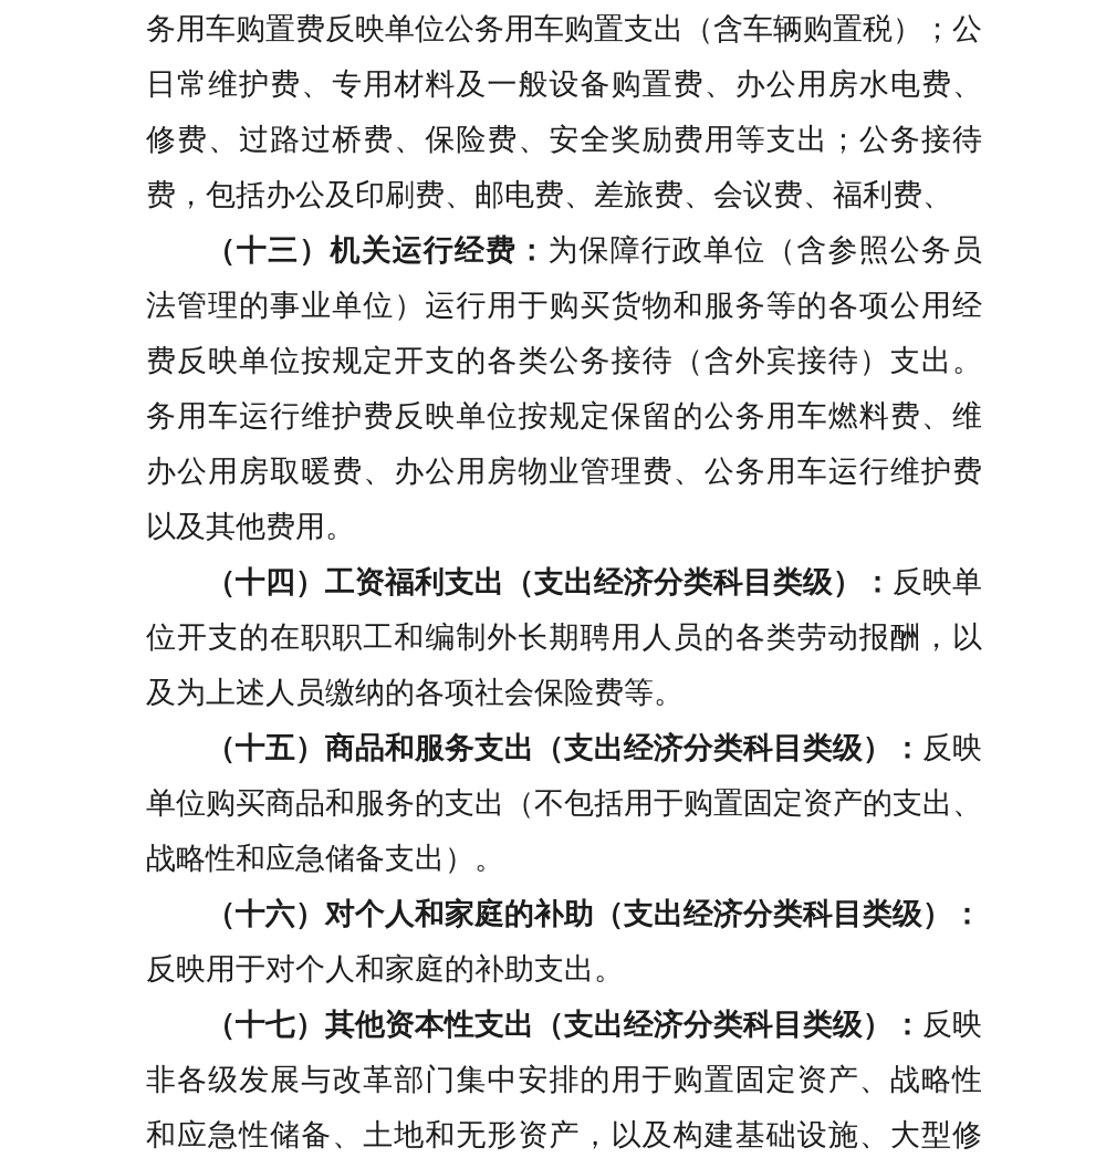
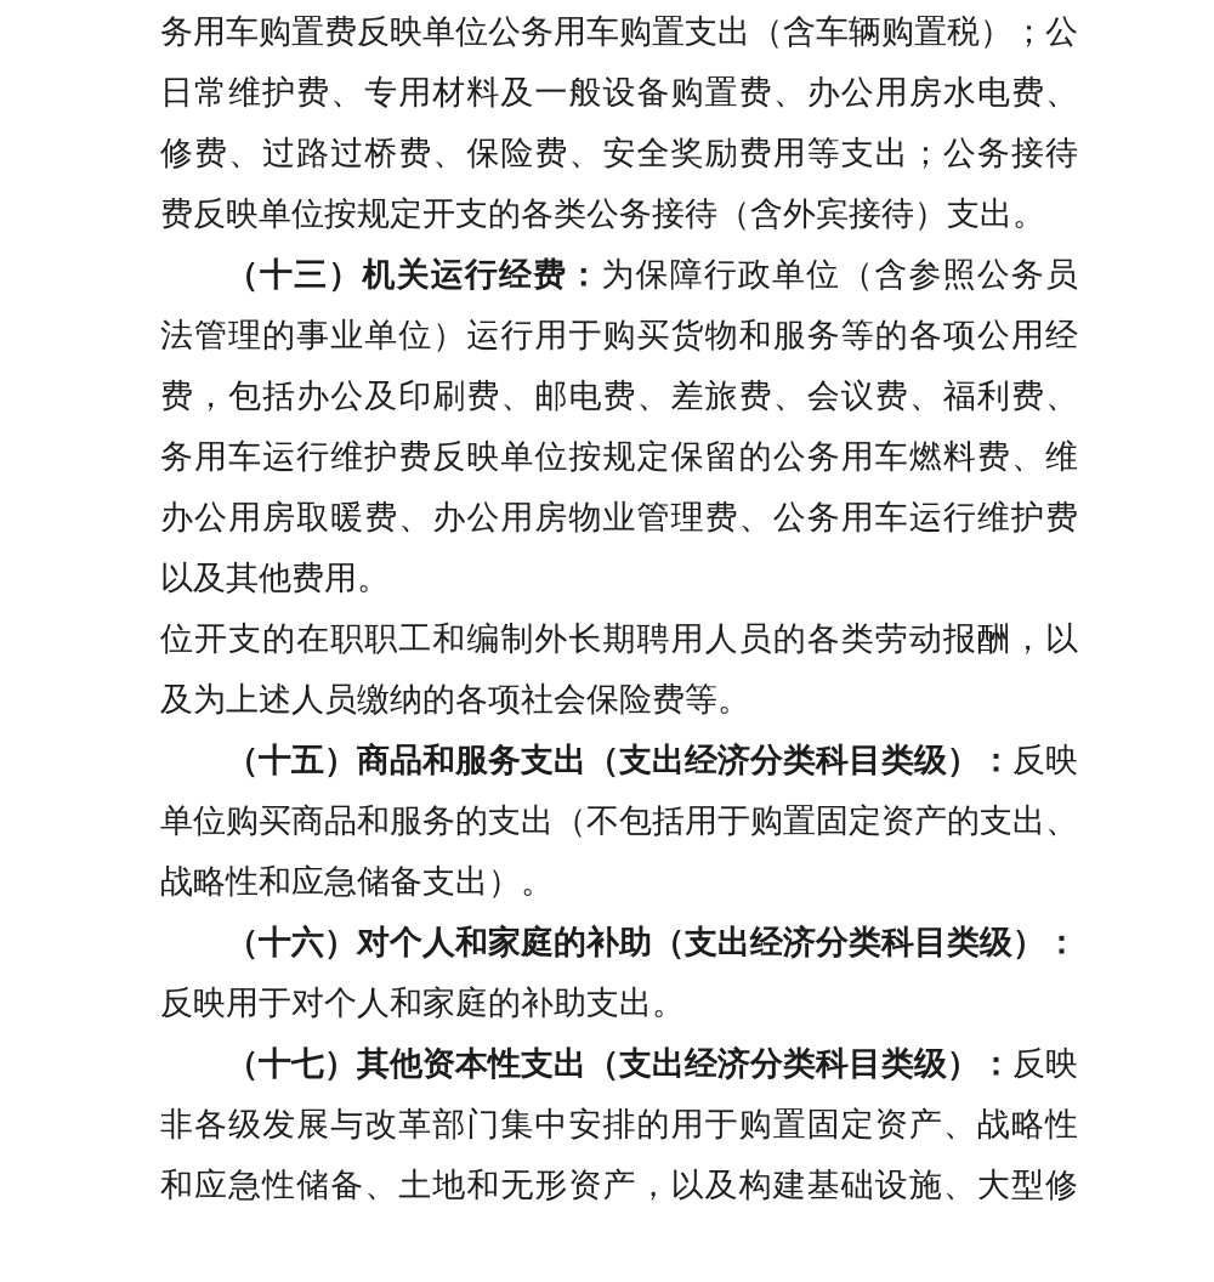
  务用车购置费反映单位公务用车购置支出（含车辆购置税）；公
  日常维护费、专用材料及一般设备购置费、办公用房水电费、
  修费、过路过桥费、保险费、安全奖励费用等支出；公务接待
- 费，包括办公及印刷费、邮电费、差旅费、会议费、福利费、
+ 费反映单位按规定开支的各类公务接待（含外宾接待）支出。
  （十三）机关运行经费：为保障行政单位（含参照公务员
  法管理的事业单位）运行用于购买货物和服务等的各项公用经
- 费反映单位按规定开支的各类公务接待（含外宾接待）支出。
+ 费，包括办公及印刷费、邮电费、差旅费、会议费、福利费、
  务用车运行维护费反映单位按规定保留的公务用车燃料费、维
  办公用房取暖费、办公用房物业管理费、公务用车运行维护费
  以及其他费用。
- （十四）工资福利支出（支出经济分类科目类级）：反映单
  位开支的在职职工和编制外长期聘用人员的各类劳动报酬，以
  及为上述人员缴纳的各项社会保险费等。
  （十五）商品和服务支出（支出经济分类科目类级）：反映
  单位购买商品和服务的支出（不包括用于购置固定资产的支出、
  战略性和应急储备支出）。
  （十六）对个人和家庭的补助（支出经济分类科目类级）：
  反映用于对个人和家庭的补助支出。
  （十七）其他资本性支出（支出经济分类科目类级）：反映
  非各级发展与改革部门集中安排的用于购置固定资产、战略性
  和应急性储备、土地和无形资产，以及构建基础设施、大型修
